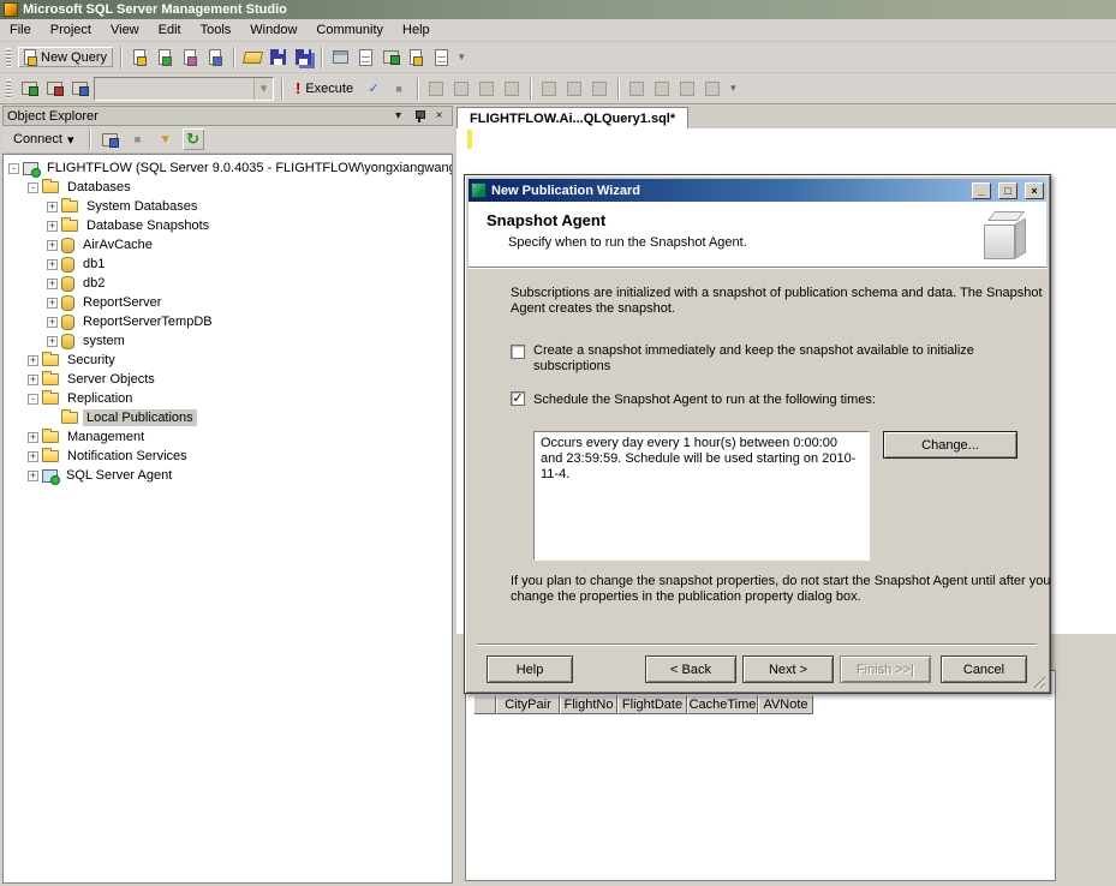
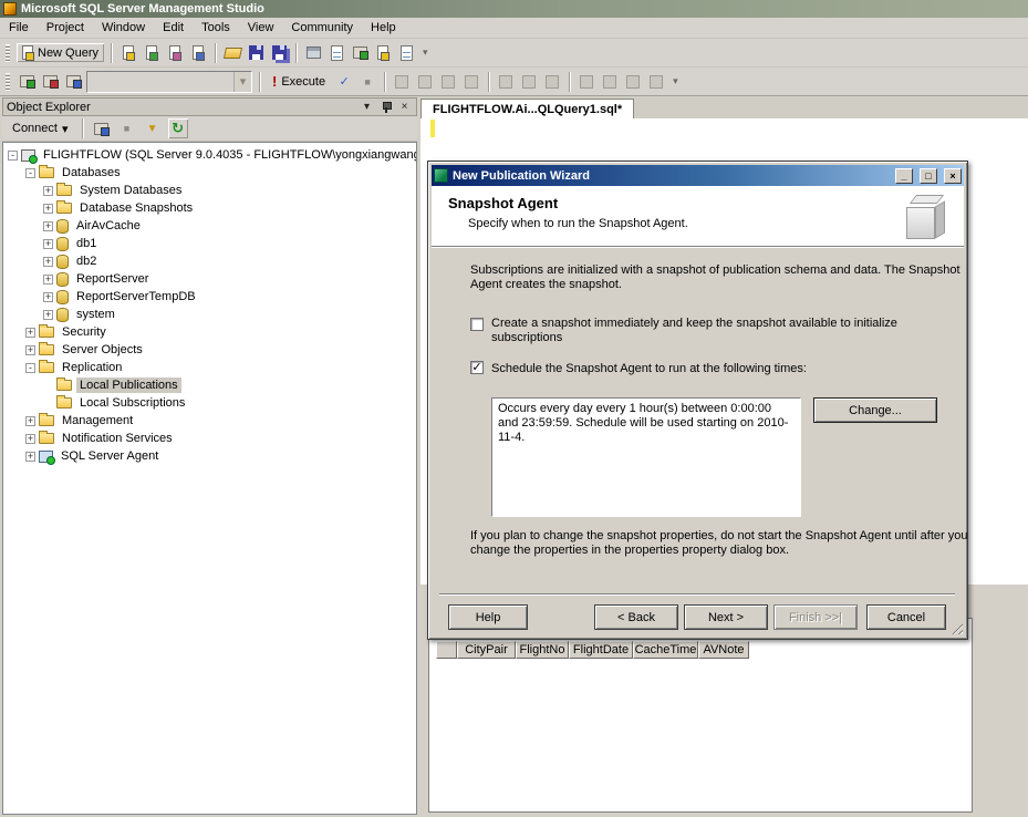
  Microsoft SQL Server Management Studio
  File
  Project
- View
+ Window
  Edit
  Tools
- Window
+ View
  Community
  Help
  New Query
  ▾
  ▾
  !
  Execute
  ✓
  ■
  ▾
  Object Explorer
  ▾
  ×
  Connect
  ▾
  ■
  ▼
  ↻
  -
  FLIGHTFLOW (SQL Server 9.0.4035 - FLIGHTFLOW\yongxiangwan
  -
  Databases
  +
  System Databases
  +
  Database Snapshots
  +
  AirAvCache
  +
  db1
  +
  db2
  +
  ReportServer
  +
  ReportServerTempDB
  +
  system
  +
  Security
  +
  Server Objects
  -
  Replication
  Local Publications
+ Local Subscriptions
  +
  Management
  +
  Notification Services
  +
  SQL Server Agent
  FLIGHTFLOW.Ai...QLQuery1.sql*
  CityPair
  FlightNo
  FlightDate
  CacheTime
  AVNote
  New Publication Wizard
  _
  □
  ×
  Snapshot Agent
  Specify when to run the Snapshot Agent.
  Subscriptions are initialized with a snapshot of publication schema and data. The Snapshot Agent creates the snapshot.
  Create a snapshot immediately and keep the snapshot available to initialize subscriptions
  ✓
  Schedule the Snapshot Agent to run at the following times:
  Occurs every day every 1 hour(s) between 0:00:00 and 23:59:59. Schedule will be used starting on 2010-11-4.
  Change...
- If you plan to change the snapshot properties, do not start the Snapshot Agent until after you change the properties in the publication property dialog box.
+ If you plan to change the snapshot properties, do not start the Snapshot Agent until after you change the properties in the properties property dialog box.
  Help
  < Back
  Next >
  Finish >>|
  Cancel
